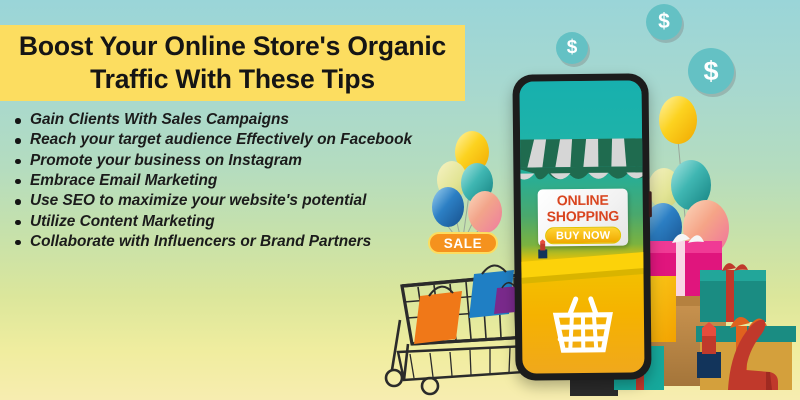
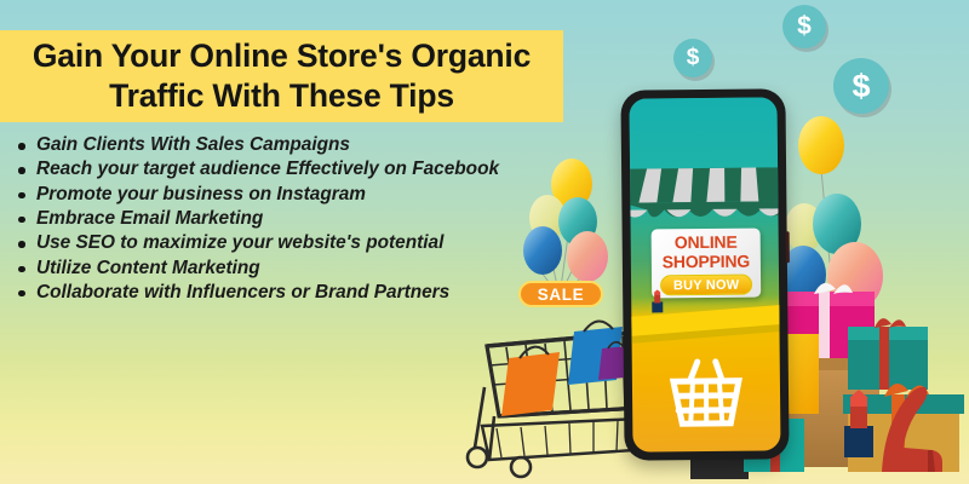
  $
  $
  $
  SALE
  ONLINE
  SHOPPING
  BUY NOW
- Boost Your Online Store's Organic
+ Gain Your Online Store's Organic
  Traffic With These Tips
  Gain Clients With Sales Campaigns
  Reach your target audience Effectively on Facebook
  Promote your business on Instagram
  Embrace Email Marketing
  Use SEO to maximize your website's potential
  Utilize Content Marketing
  Collaborate with Influencers or Brand Partners
